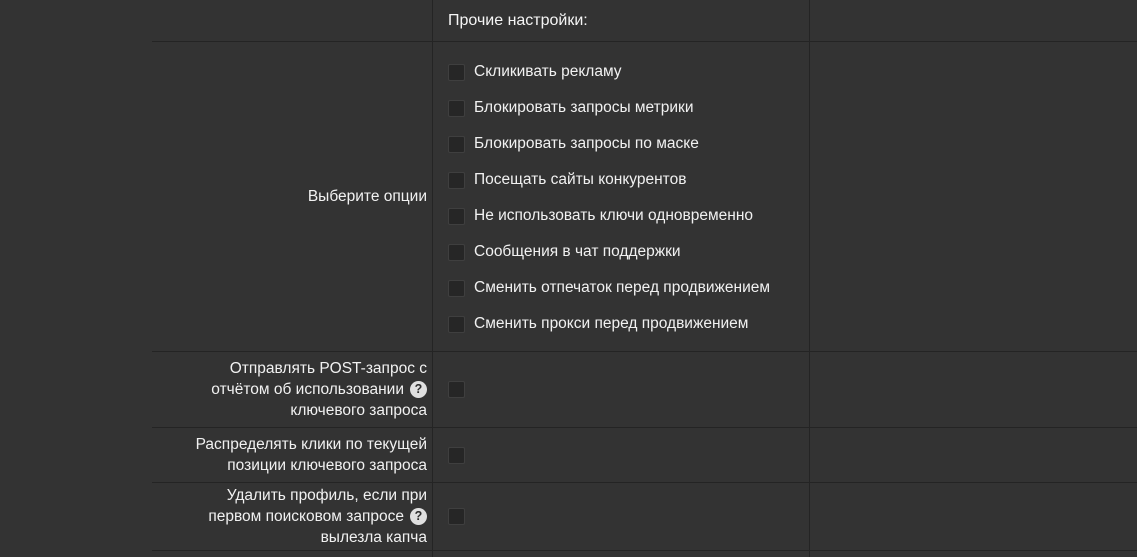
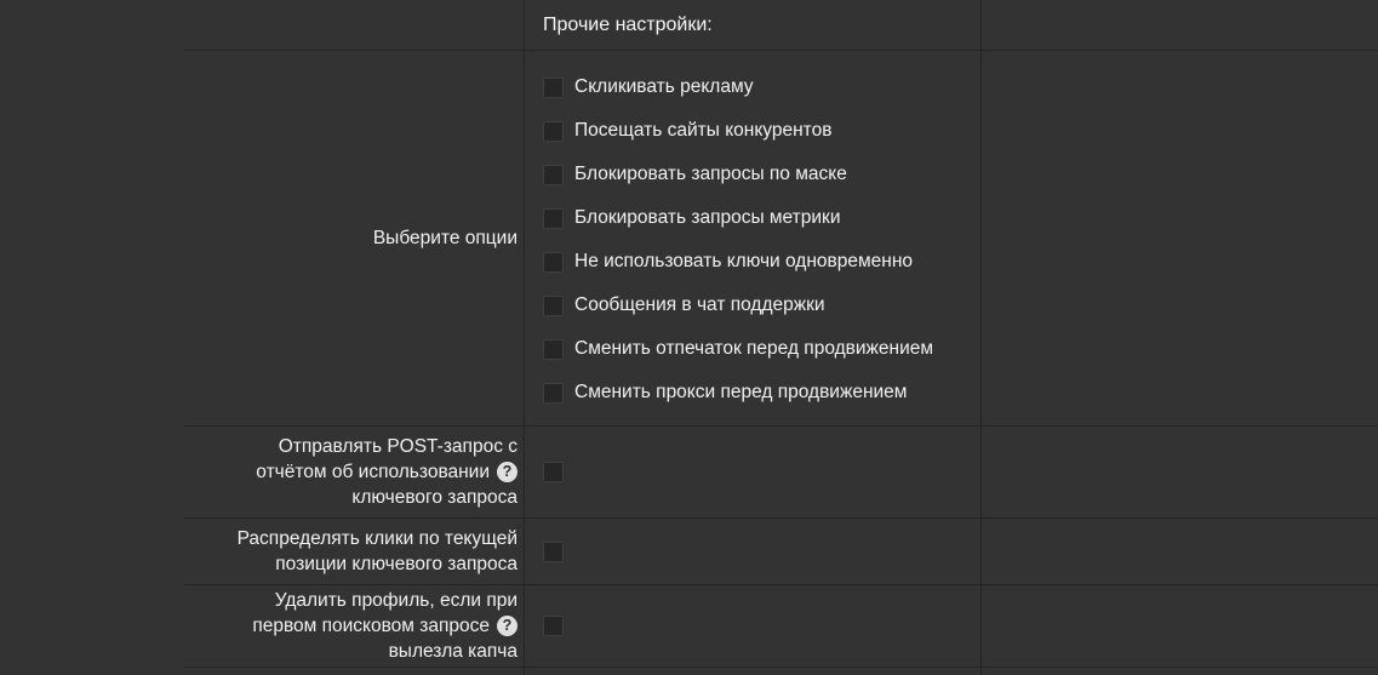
  Прочие настройки:
  Выберите опции
  Скликивать рекламу
- Блокировать запросы метрики
+ Посещать сайты конкурентов
  Блокировать запросы по маске
- Посещать сайты конкурентов
+ Блокировать запросы метрики
  Не использовать ключи одновременно
  Сообщения в чат поддержки
  Сменить отпечаток перед продвижением
  Сменить прокси перед продвижением
  Отправлять POST-запрос с
  отчётом об использовании
  ?
  ключевого запроса
  Распределять клики по текущей
  позиции ключевого запроса
  Удалить профиль, если при
  первом поисковом запросе
  ?
  вылезла капча
